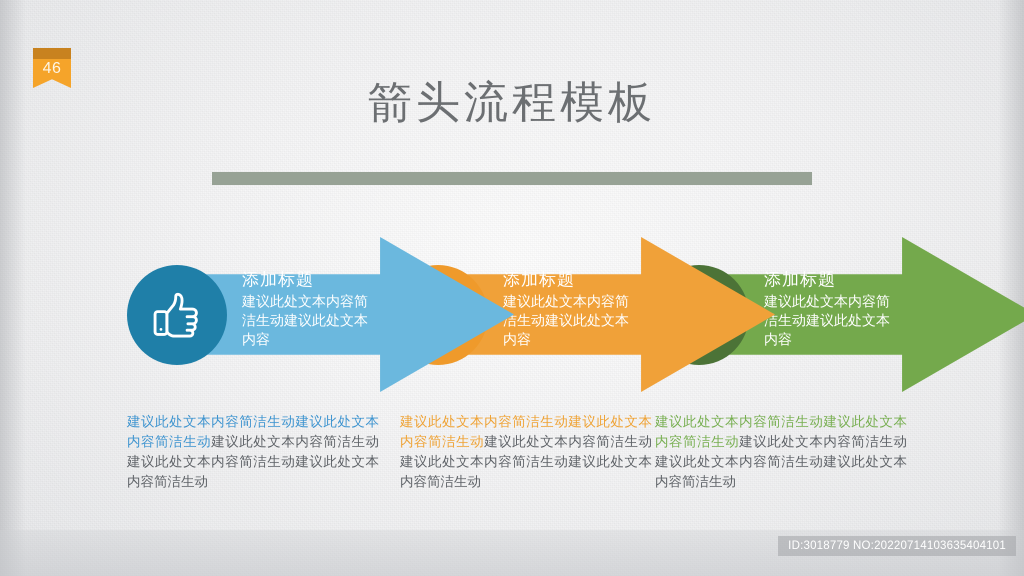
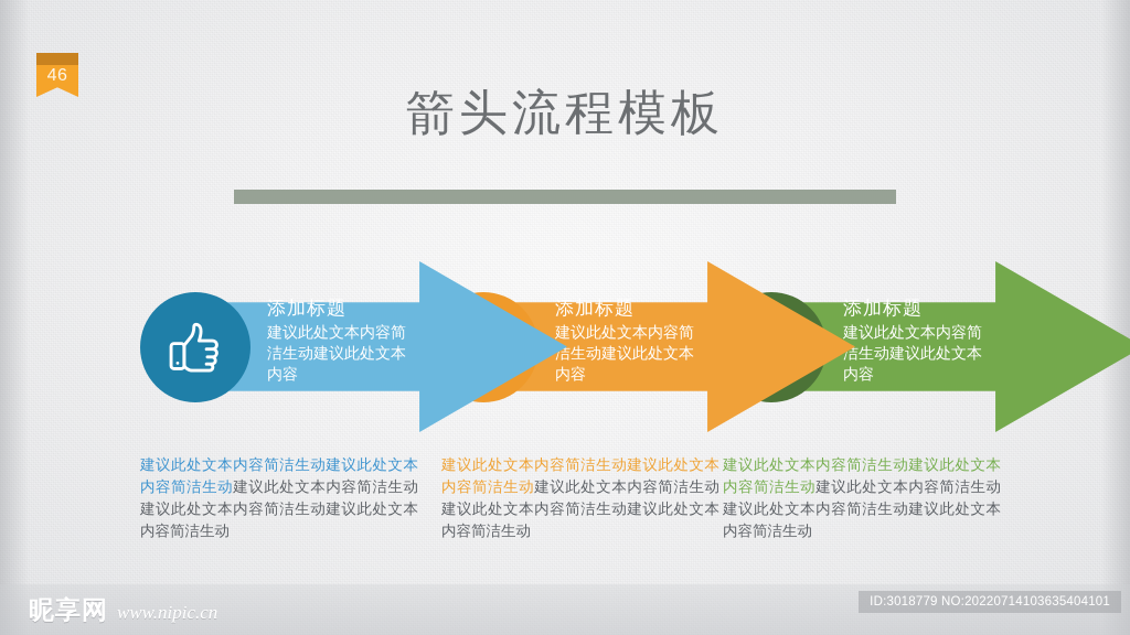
  46
  箭头流程模板
  添加标题
  建议此处文本内容简洁生动建议此处文本内容
  添加标题
  建议此处文本内容简洁生动建议此处文本内容
  添加标题
  建议此处文本内容简洁生动建议此处文本内容
  建议此处文本内容简洁生动建议此处文本内容简洁生动建议此处文本内容简洁生动建议此处文本内容简洁生动建议此处文本内容简洁生动
  建议此处文本内容简洁生动建议此处文本内容简洁生动建议此处文本内容简洁生动建议此处文本内容简洁生动建议此处文本内容简洁生动
  建议此处文本内容简洁生动建议此处文本内容简洁生动建议此处文本内容简洁生动建议此处文本内容简洁生动建议此处文本内容简洁生动
+ 昵享网
+ www.nipic.cn
  ID:3018779 NO:20220714103635404101
